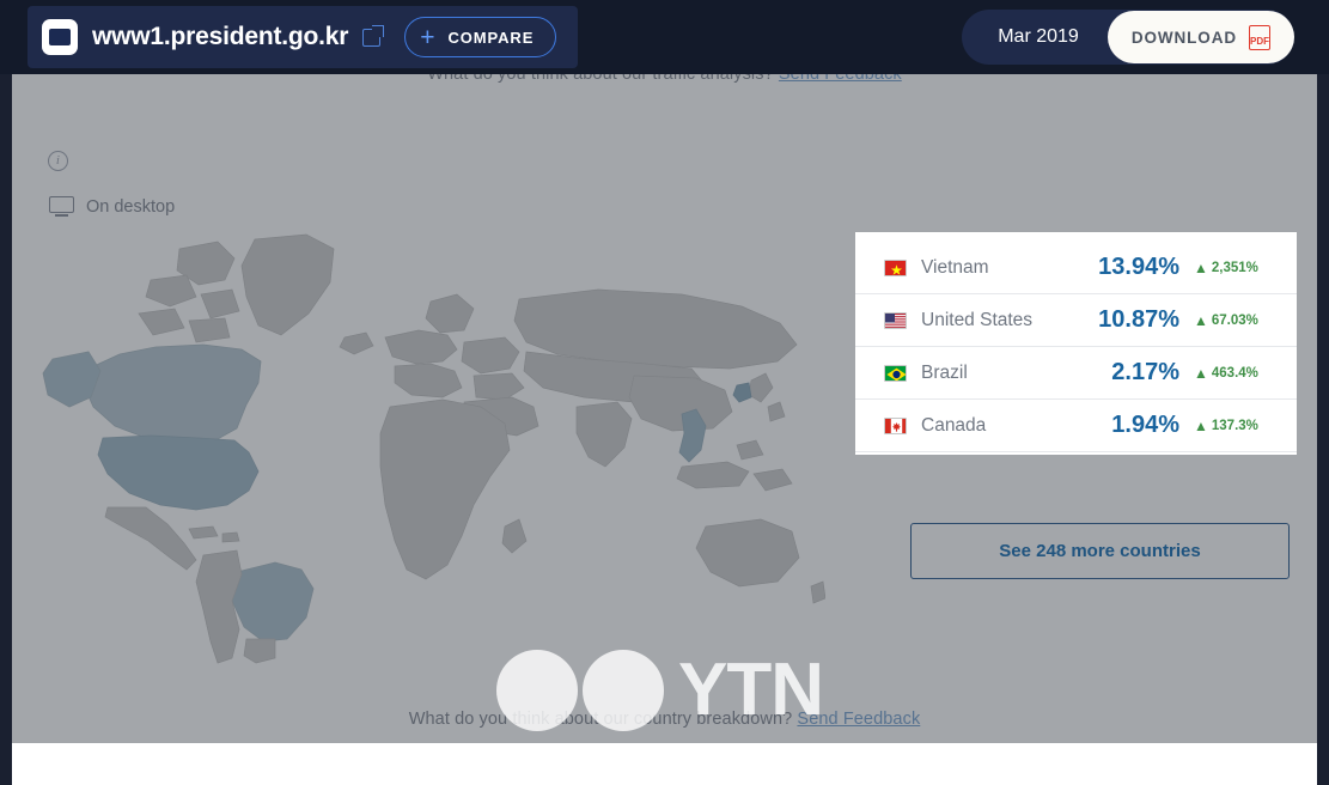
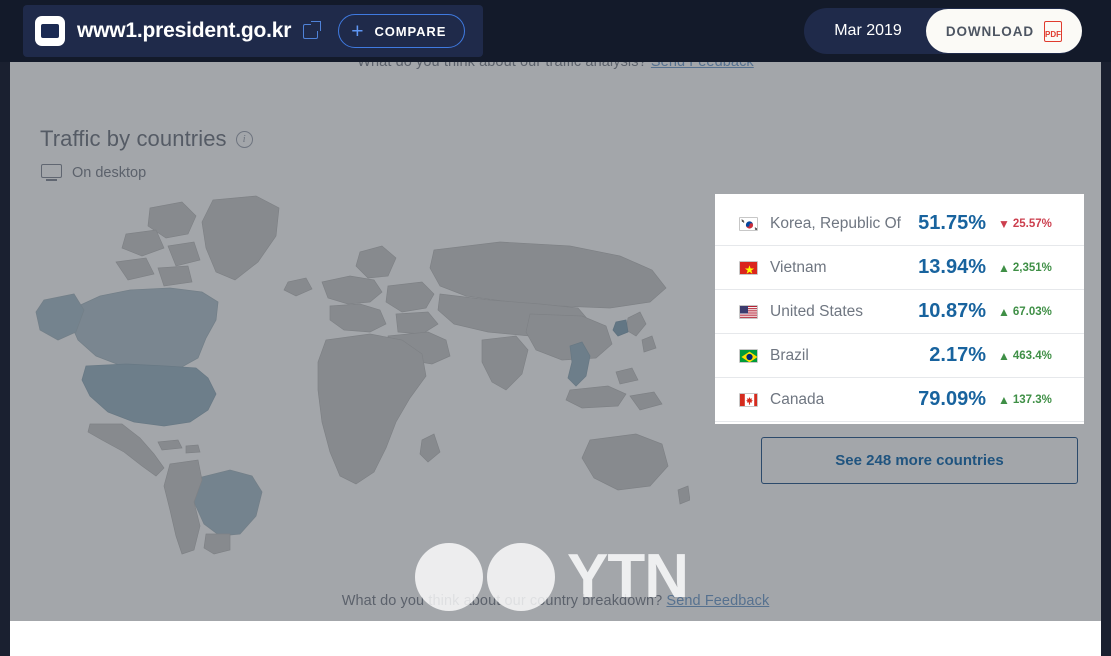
  What do you think about our traffic analysis? Send Feedback
+ Traffic by countries
  i
  On desktop
  See 248 more countries
  What do you think about our country breakdown? Send Feedback
  YTN
+ Korea, Republic Of
+ 51.75%
+ ▼
+ 25.57%
  Vietnam
  13.94%
  ▲
  2,351%
  United States
  10.87%
  ▲
  67.03%
  Brazil
  2.17%
  ▲
  463.4%
  Canada
- 1.94%
+ 79.09%
  ▲
  137.3%
  www1.president.go.kr
  +
  COMPARE
  Mar 2019
  DOWNLOAD
  PDF
